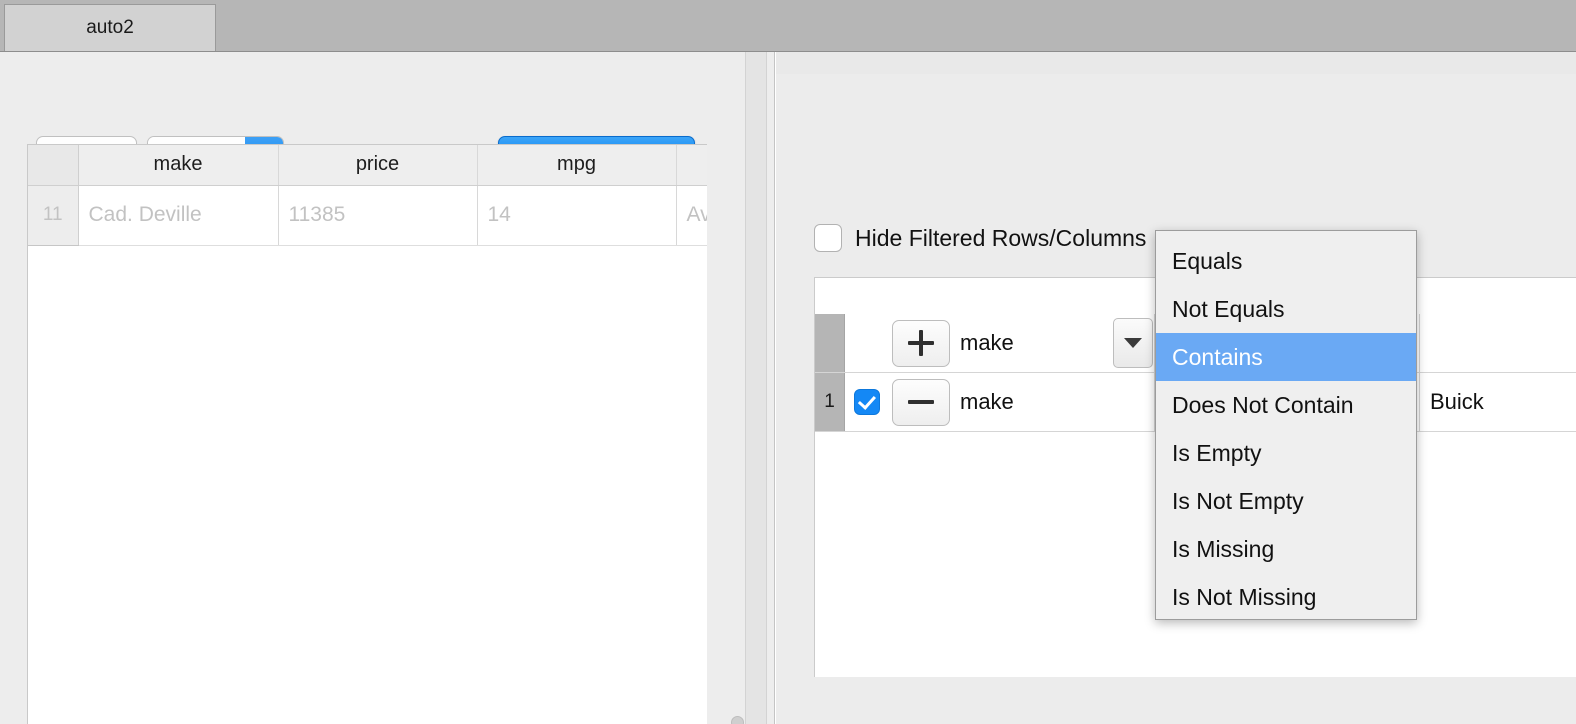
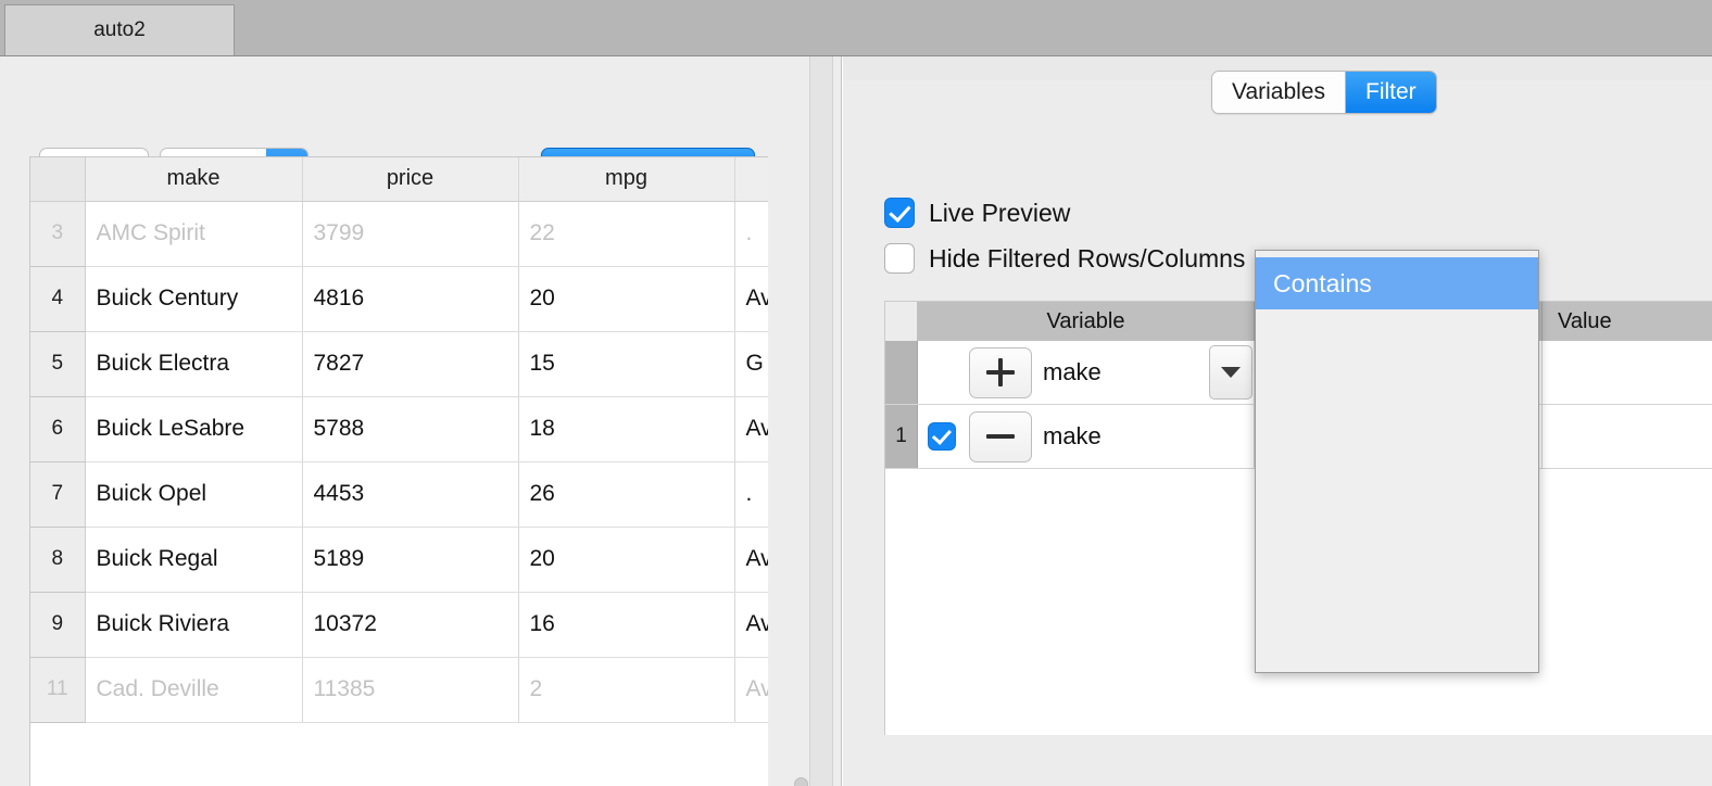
  auto2
  	make	price	mpg
+ 3	AMC Spirit	3799	22	.
+ 4	Buick Century	4816	20	Av
+ 5	Buick Electra	7827	15	G
+ 6	Buick LeSabre	5788	18	Av
+ 7	Buick Opel	4453	26	.
+ 8	Buick Regal	5189	20	Av
+ 9	Buick Riviera	10372	16	Av
- 11	Cad. Deville	11385	14	Av
+ 11	Cad. Deville	11385	2	Av
+ Variables
+ Filter
+ Live Preview
  Hide Filtered Rows/Columns
+ Variable
+ Value
  make
  1
  make
- Buick
- Equals
- Not Equals
  Contains
- Does Not Contain
- Is Empty
- Is Not Empty
- Is Missing
- Is Not Missing
